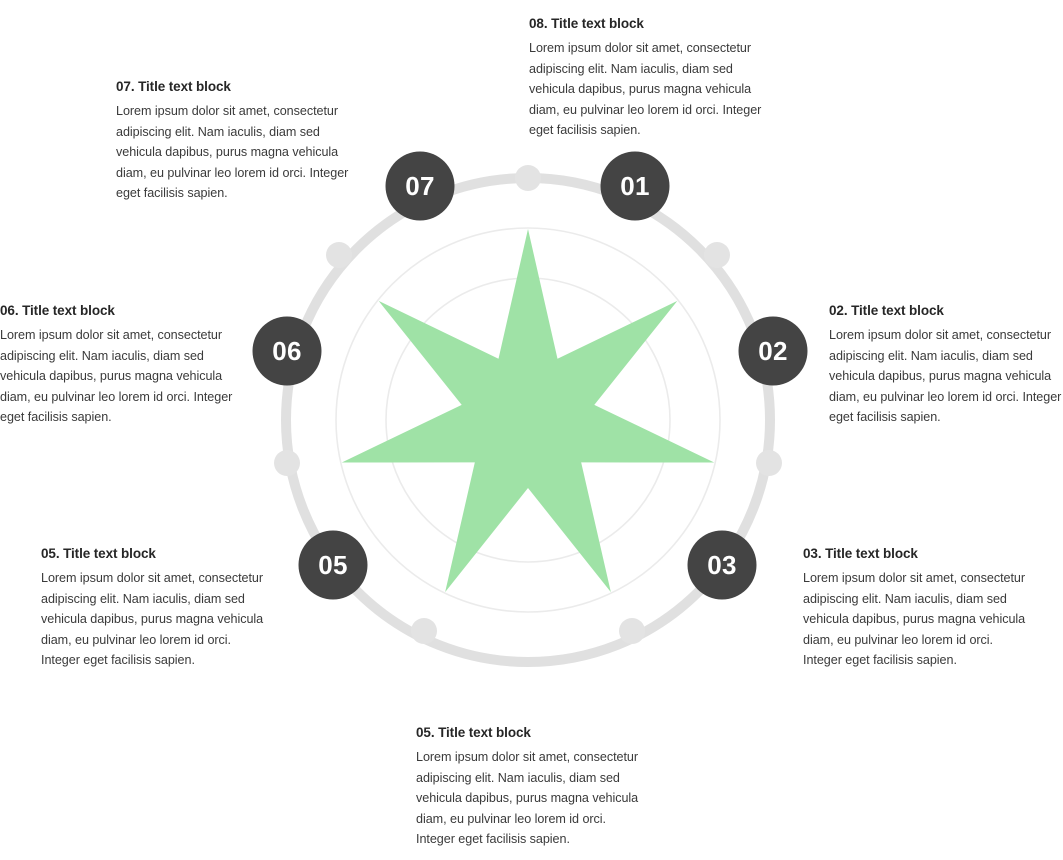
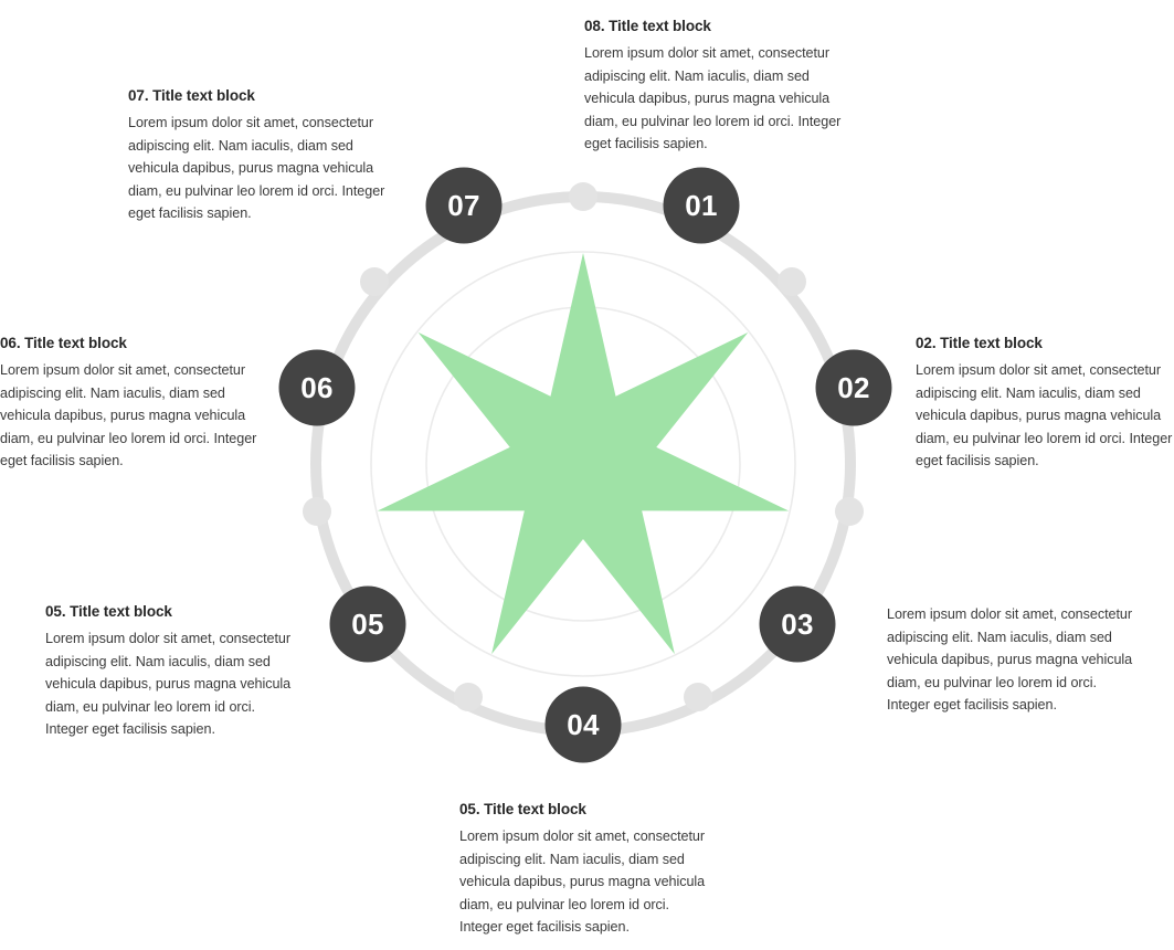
  01
  02
  03
+ 04
  05
  06
  07
  08. Title text block
  Lorem ipsum dolor sit amet, consectetur adipiscing elit. Nam iaculis, diam sed vehicula dapibus, purus magna vehicula diam, eu pulvinar leo lorem id orci. Integer eget facilisis sapien.
  02. Title text block
  Lorem ipsum dolor sit amet, consectetur adipiscing elit. Nam iaculis, diam sed vehicula dapibus, purus magna vehicula diam, eu pulvinar leo lorem id orci. Integer eget facilisis sapien.
- 03. Title text block
  Lorem ipsum dolor sit amet, consectetur adipiscing elit. Nam iaculis, diam sed vehicula dapibus, purus magna vehicula diam, eu pulvinar leo lorem id orci. Integer eget facilisis sapien.
  05. Title text block
  Lorem ipsum dolor sit amet, consectetur adipiscing elit. Nam iaculis, diam sed vehicula dapibus, purus magna vehicula diam, eu pulvinar leo lorem id orci. Integer eget facilisis sapien.
  05. Title text block
  Lorem ipsum dolor sit amet, consectetur adipiscing elit. Nam iaculis, diam sed vehicula dapibus, purus magna vehicula diam, eu pulvinar leo lorem id orci. Integer eget facilisis sapien.
  06. Title text block
  Lorem ipsum dolor sit amet, consectetur adipiscing elit. Nam iaculis, diam sed vehicula dapibus, purus magna vehicula diam, eu pulvinar leo lorem id orci. Integer eget facilisis sapien.
  07. Title text block
  Lorem ipsum dolor sit amet, consectetur adipiscing elit. Nam iaculis, diam sed vehicula dapibus, purus magna vehicula diam, eu pulvinar leo lorem id orci. Integer eget facilisis sapien.
